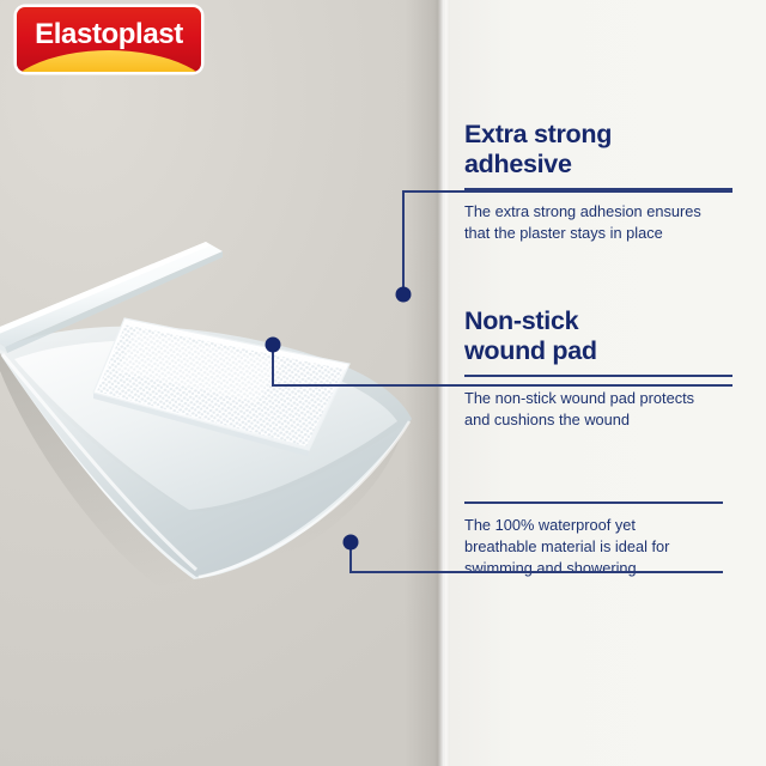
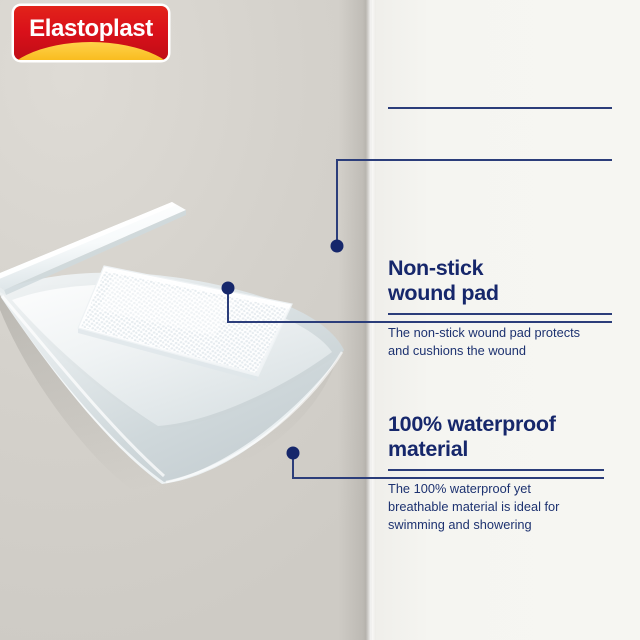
  Elastoplast
- Extra strong
- adhesive
- The extra strong adhesion ensures
- that the plaster stays in place
  Non-stick
  wound pad
  The non-stick wound pad protects
  and cushions the wound
+ 100% waterproof
+ material
  The 100% waterproof yet
  breathable material is ideal for
  swimming and showering
